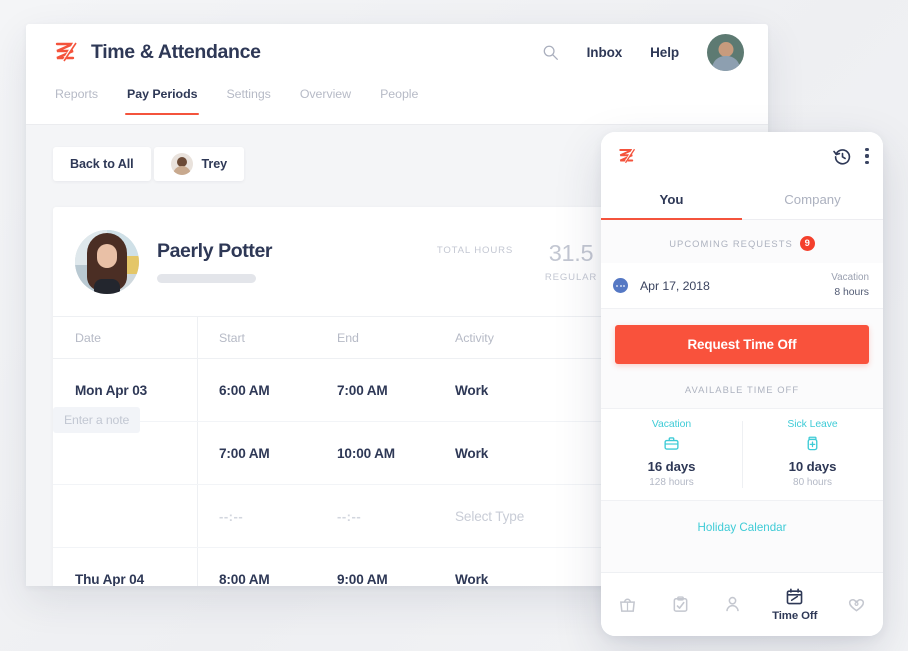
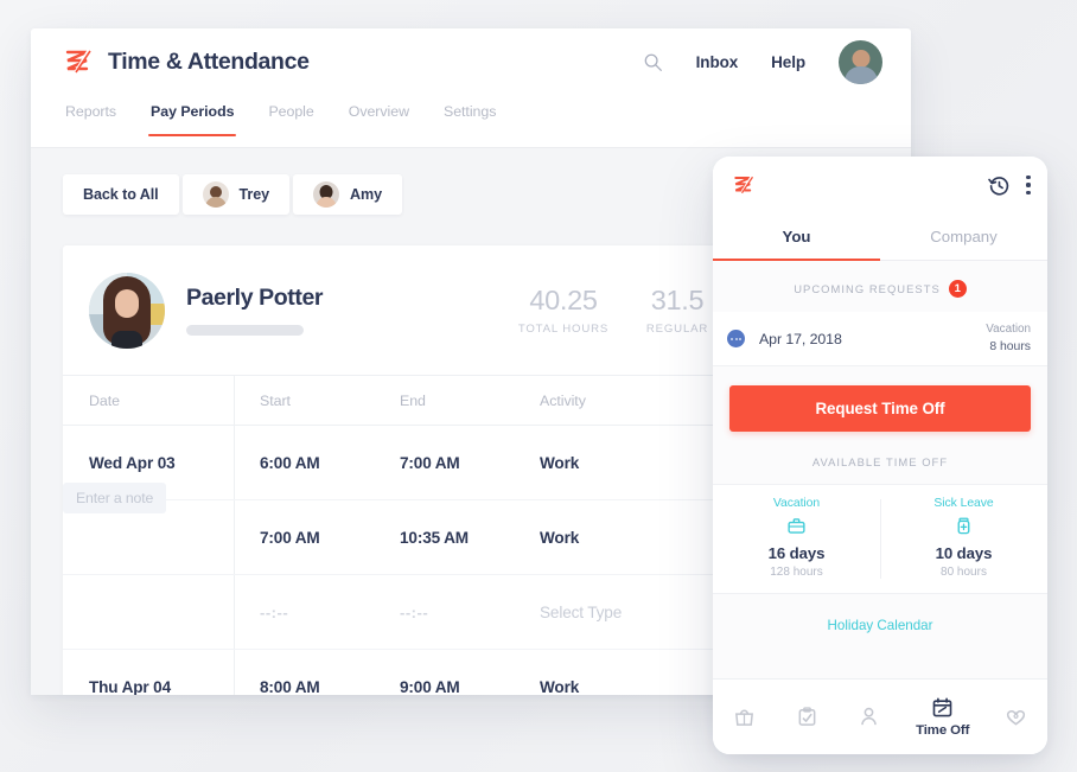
  Time & Attendance
  Inbox
  Help
  Reports
  Pay Periods
- Settings
+ People
  Overview
- People
+ Settings
  Back to All
  Trey
+ Amy
  Paerly Potter
+ 40.25
  TOTAL HOURS
  31.5
  REGULAR
  Date
  Start
  End
  Activity
- Mon Apr 03
+ Wed Apr 03
  Enter a note
  6:00 AM
  7:00 AM
  Work
  7:00 AM
- 10:00 AM
+ 10:35 AM
  Work
  --:--
  --:--
  Select Type
  Thu Apr 04
  8:00 AM
  9:00 AM
  Work
  You
  Company
  UPCOMING REQUESTS
- 9
+ 1
  Apr 17, 2018
  Vacation
  8 hours
  Request Time Off
  AVAILABLE TIME OFF
  Vacation
  16 days
  128 hours
  Sick Leave
  10 days
  80 hours
  Holiday Calendar
  Time Off
